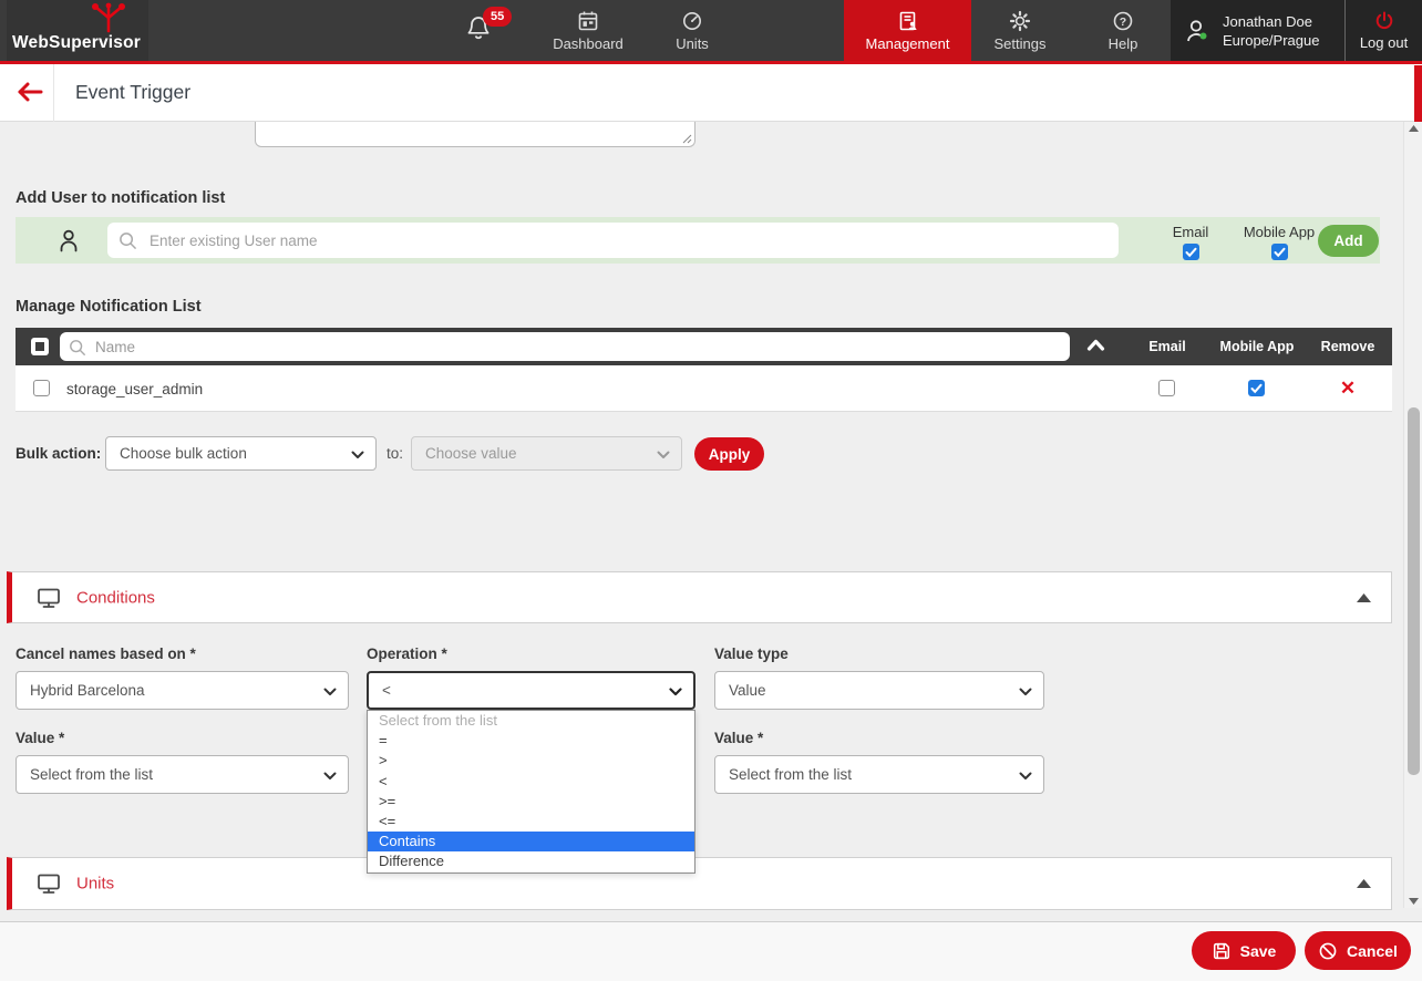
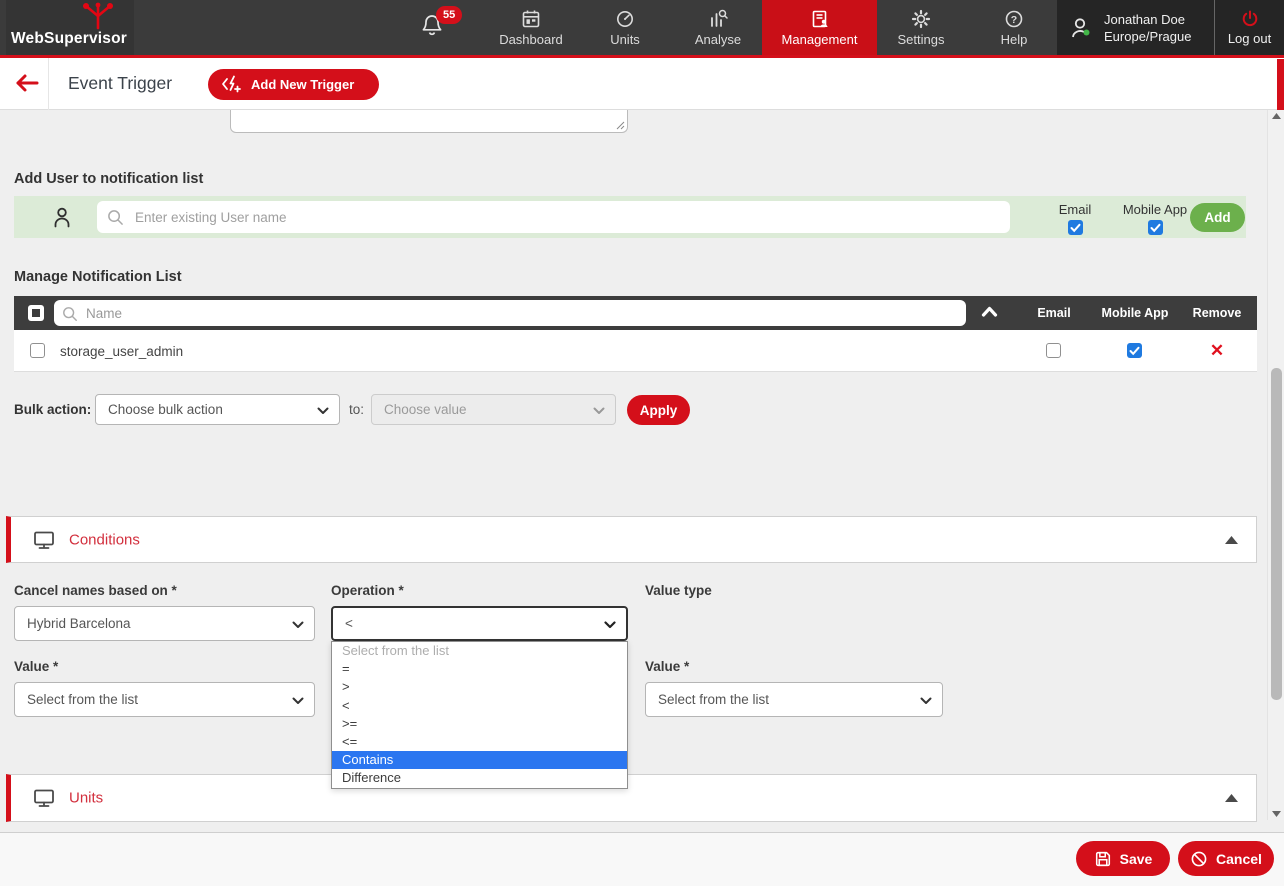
  WebSupervisor
  55
  Dashboard
  Units
+ Analyse
  Management
  Settings
  ?
  Help
  Jonathan Doe
  Europe/Prague
  Log out
  Event Trigger
+ Add New Trigger
  Add User to notification list
  Enter existing User name
  Email
  Mobile App
  Add
  Manage Notification List
  Name
  Email
  Mobile App
  Remove
  storage_user_admin
  ✕
  Bulk action:
  Choose bulk action
  to:
  Choose value
  Apply
  Conditions
  Cancel names based on *
  Operation *
  Value type
  Hybrid Barcelona
  <
- Value
  Value *
  Value *
  Select from the list
  Select from the list
  Units
  Select from the list
  =
  >
  <
  >=
  <=
  Contains
  Difference
  Save
  Cancel
